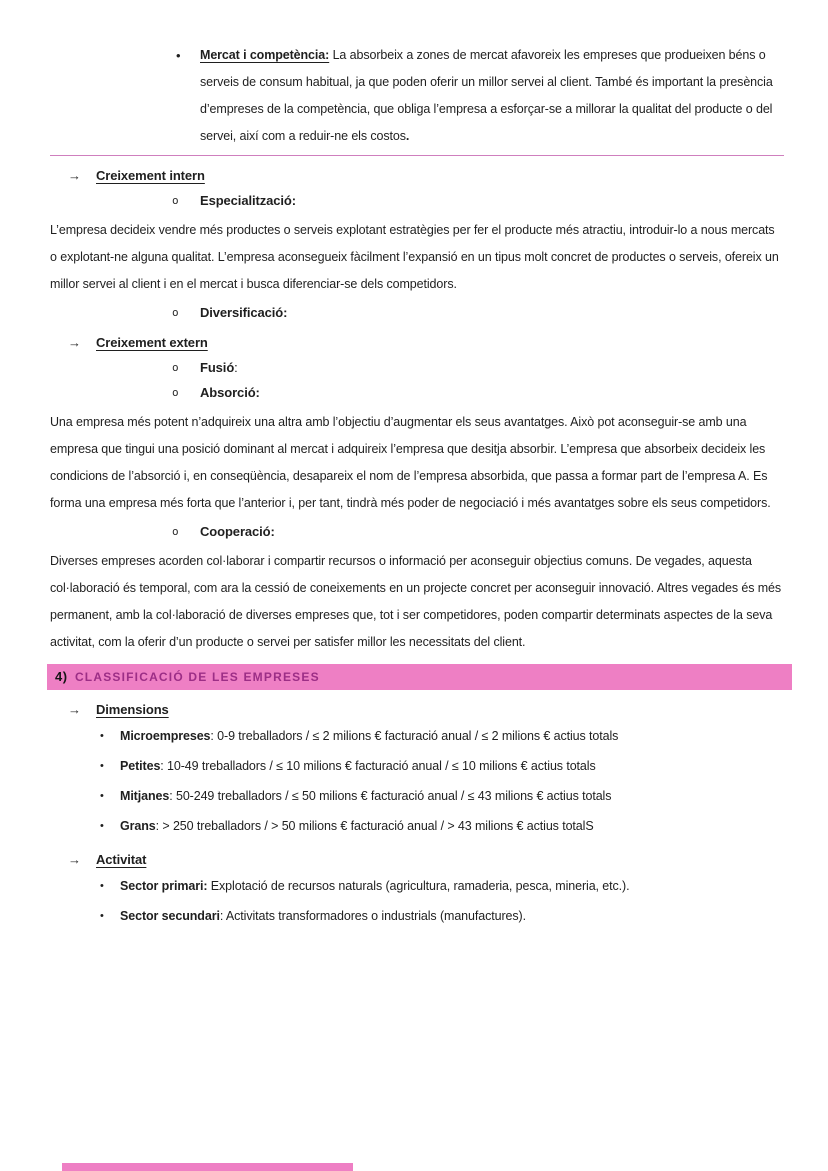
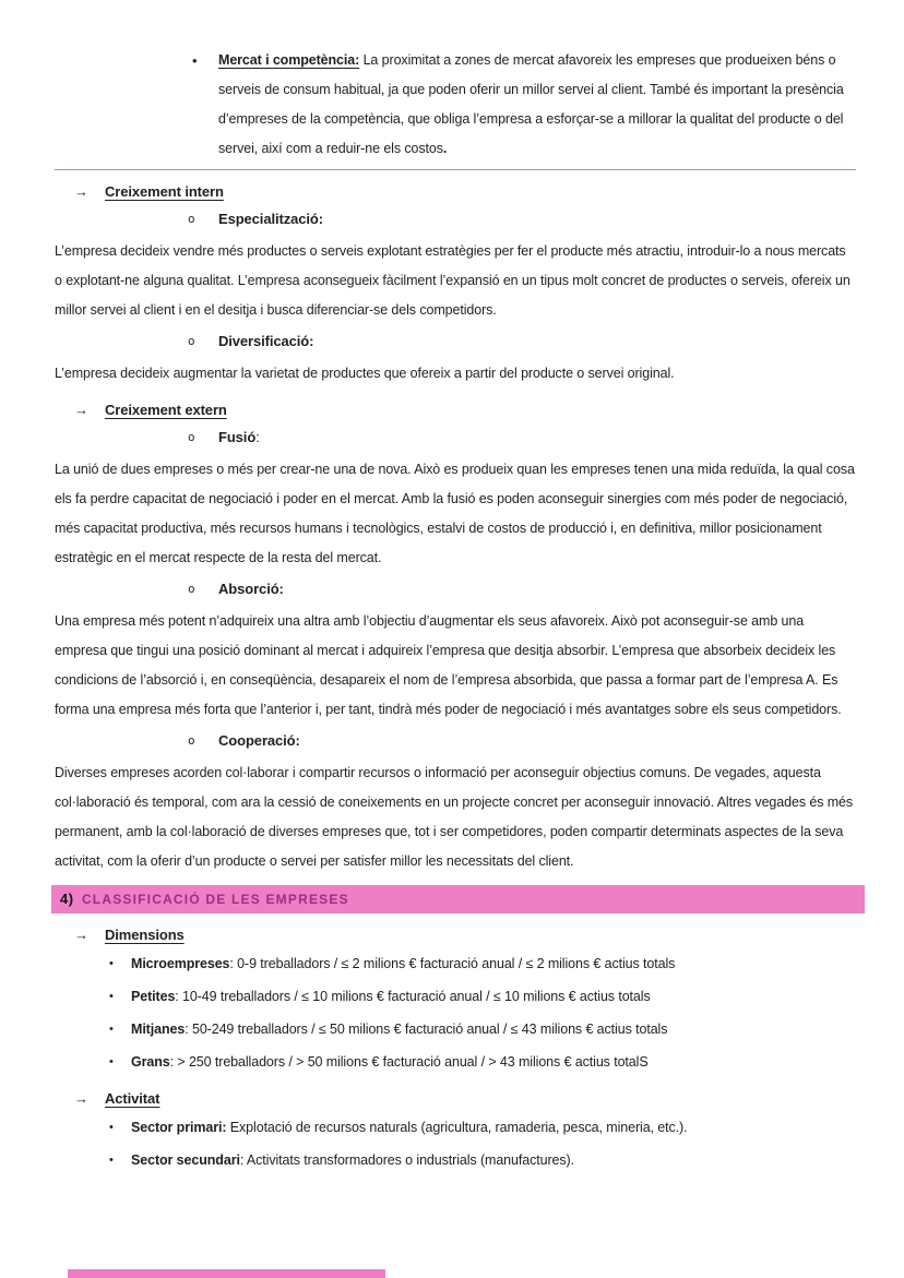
  •
- Mercat i competència: La absorbeix a zones de mercat afavoreix les empreses que produeixen béns o serveis de consum habitual, ja que poden oferir un millor servei al client. També és important la presència d’empreses de la competència, que obliga l’empresa a esforçar-se a millorar la qualitat del producte o del servei, així com a reduir-ne els costos.
+ Mercat i competència: La proximitat a zones de mercat afavoreix les empreses que produeixen béns o serveis de consum habitual, ja que poden oferir un millor servei al client. També és important la presència d’empreses de la competència, que obliga l’empresa a esforçar-se a millorar la qualitat del producte o del servei, així com a reduir-ne els costos.
  →
  Creixement intern
  o
  Especialització:
- L’empresa decideix vendre més productes o serveis explotant estratègies per fer el producte més atractiu, introduir-lo a nous mercats o explotant-ne alguna qualitat. L’empresa aconsegueix fàcilment l’expansió en un tipus molt concret de productes o serveis, ofereix un millor servei al client i en el mercat i busca diferenciar-se dels competidors.
+ L’empresa decideix vendre més productes o serveis explotant estratègies per fer el producte més atractiu, introduir-lo a nous mercats o explotant-ne alguna qualitat. L’empresa aconsegueix fàcilment l’expansió en un tipus molt concret de productes o serveis, ofereix un millor servei al client i en el desitja i busca diferenciar-se dels competidors.
  o
  Diversificació:
+ L’empresa decideix augmentar la varietat de productes que ofereix a partir del producte o servei original.
  →
  Creixement extern
  o
  Fusió:
+ La unió de dues empreses o més per crear-ne una de nova. Això es produeix quan les empreses tenen una mida reduïda, la qual cosa els fa perdre capacitat de negociació i poder en el mercat. Amb la fusió es poden aconseguir sinergies com més poder de negociació, més capacitat productiva, més recursos humans i tecnològics, estalvi de costos de producció i, en definitiva, millor posicionament estratègic en el mercat respecte de la resta del mercat.
  o
  Absorció:
- Una empresa més potent n’adquireix una altra amb l’objectiu d’augmentar els seus avantatges. Això pot aconseguir-se amb una empresa que tingui una posició dominant al mercat i adquireix l’empresa que desitja absorbir. L’empresa que absorbeix decideix les condicions de l’absorció i, en conseqüència, desapareix el nom de l’empresa absorbida, que passa a formar part de l’empresa A. Es forma una empresa més forta que l’anterior i, per tant, tindrà més poder de negociació i més avantatges sobre els seus competidors.
+ Una empresa més potent n’adquireix una altra amb l’objectiu d’augmentar els seus afavoreix. Això pot aconseguir-se amb una empresa que tingui una posició dominant al mercat i adquireix l’empresa que desitja absorbir. L’empresa que absorbeix decideix les condicions de l’absorció i, en conseqüència, desapareix el nom de l’empresa absorbida, que passa a formar part de l’empresa A. Es forma una empresa més forta que l’anterior i, per tant, tindrà més poder de negociació i més avantatges sobre els seus competidors.
  o
  Cooperació:
  Diverses empreses acorden col·laborar i compartir recursos o informació per aconseguir objectius comuns. De vegades, aquesta col·laboració és temporal, com ara la cessió de coneixements en un projecte concret per aconseguir innovació. Altres vegades és més permanent, amb la col·laboració de diverses empreses que, tot i ser competidores, poden compartir determinats aspectes de la seva activitat, com la oferir d’un producte o servei per satisfer millor les necessitats del client.
  4) CLASSIFICACIÓ DE LES EMPRESES
  →
  Dimensions
  •
  Microempreses: 0-9 treballadors / ≤ 2 milions € facturació anual / ≤ 2 milions € actius totals
  •
  Petites: 10-49 treballadors / ≤ 10 milions € facturació anual / ≤ 10 milions € actius totals
  •
  Mitjanes: 50-249 treballadors / ≤ 50 milions € facturació anual / ≤ 43 milions € actius totals
  •
  Grans: > 250 treballadors / > 50 milions € facturació anual / > 43 milions € actius totalS
  →
  Activitat
  •
  Sector primari: Explotació de recursos naturals (agricultura, ramaderia, pesca, mineria, etc.).
  •
  Sector secundari: Activitats transformadores o industrials (manufactures).
